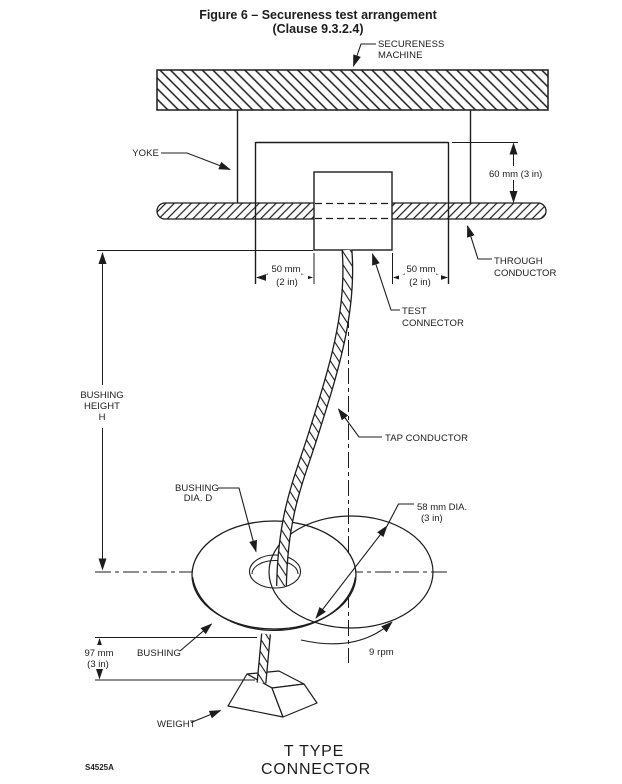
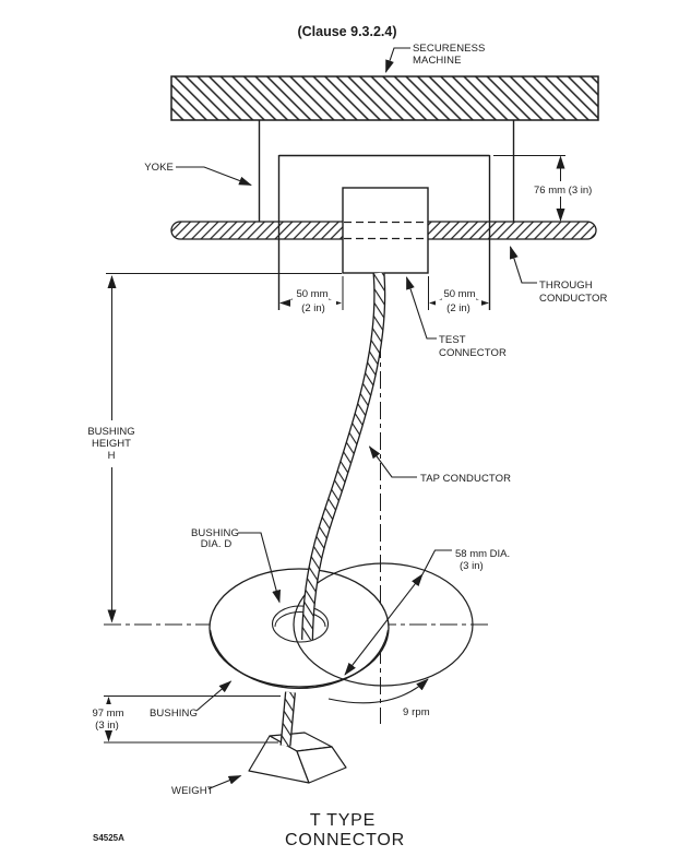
- 60 mm (3 in)
+ 76 mm (3 in)
  50 mm
  (2 in)
  50 mm
  (2 in)
  BUSHING
  HEIGHT
  H
  97 mm
  (3 in)
  SECURENESS
  MACHINE
  YOKE
  THROUGH
  CONDUCTOR
  TEST
  CONNECTOR
  TAP CONDUCTOR
  BUSHING
  DIA. D
  58 mm DIA.
  (3 in)
  BUSHING
  9 rpm
  WEIGHT
- Figure 6 – Secureness test arrangement
  (Clause 9.3.2.4)
  T TYPE
  CONNECTOR
  S4525A
